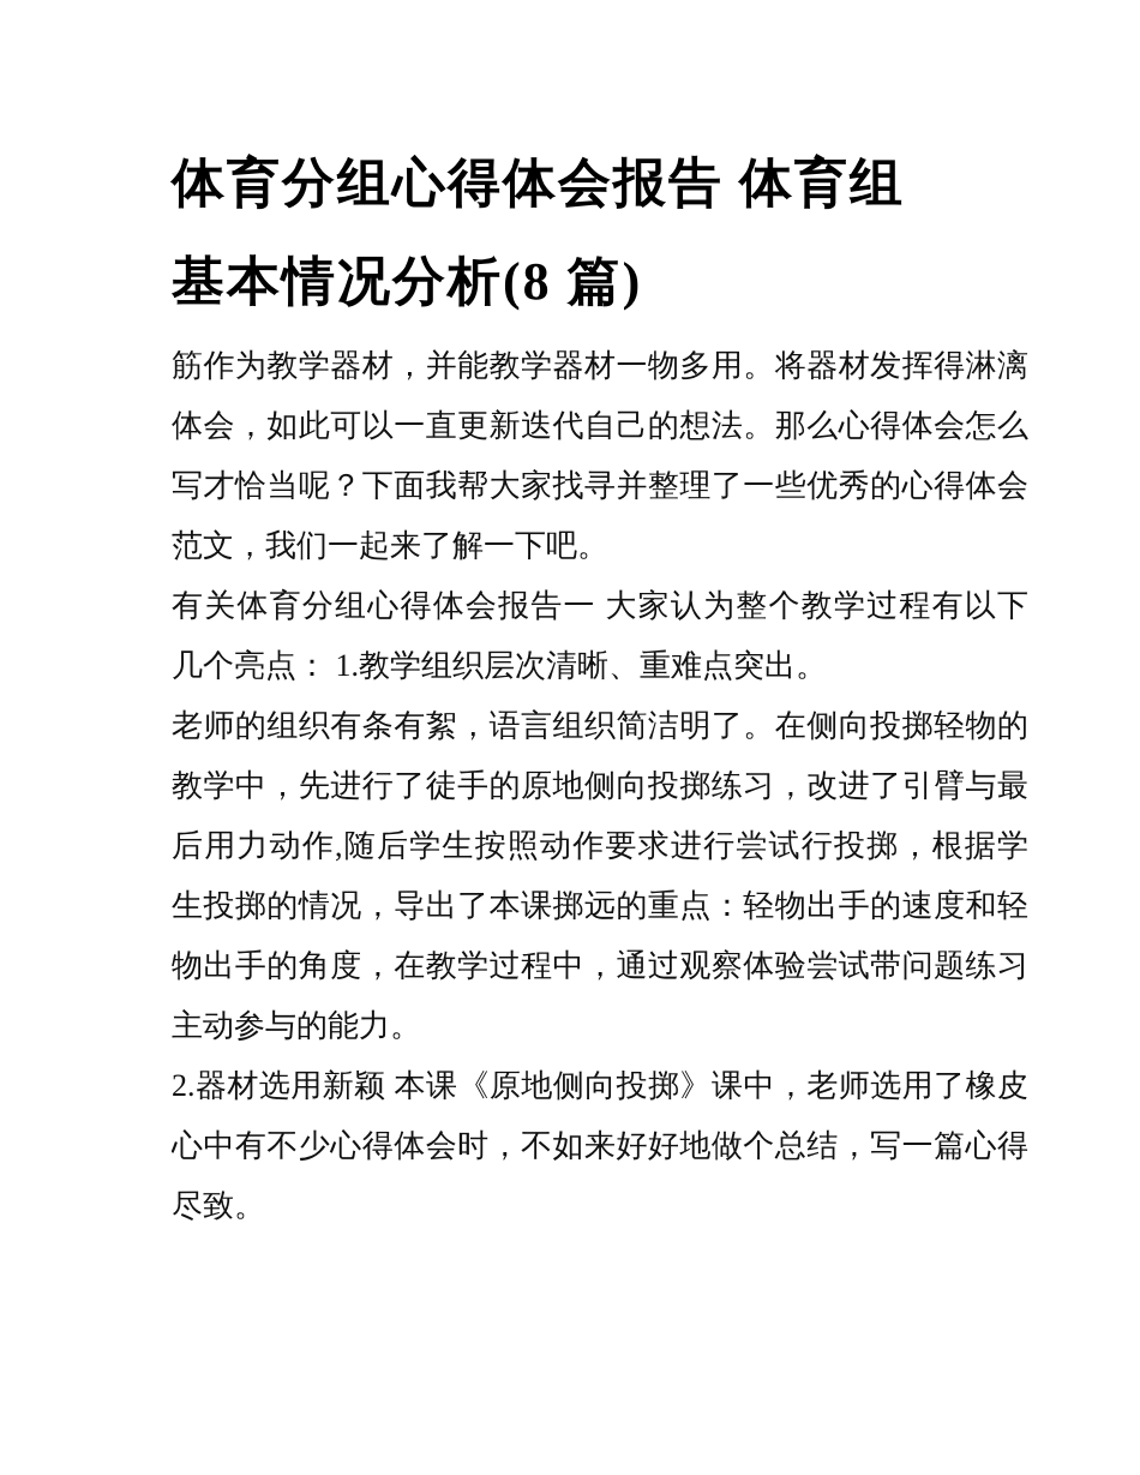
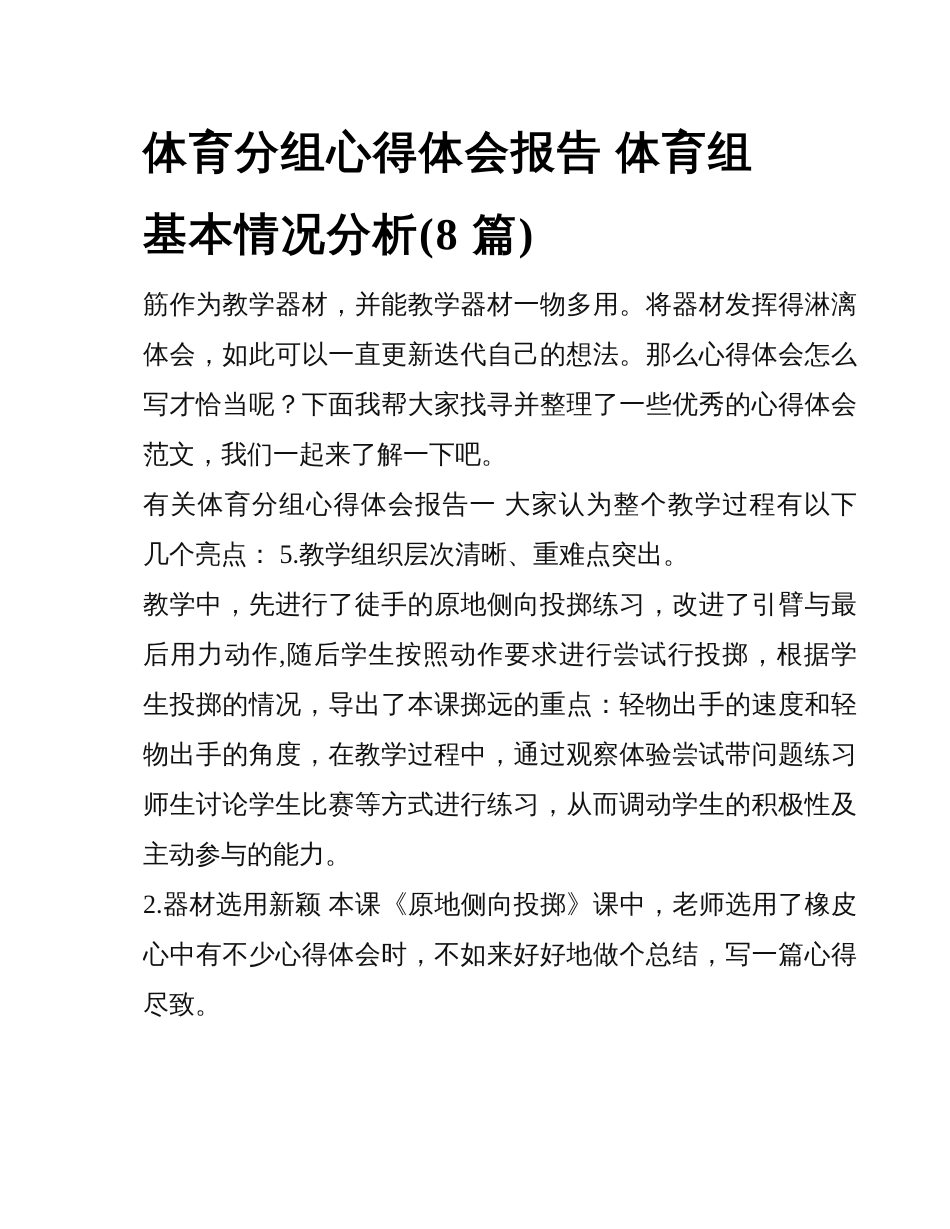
  体育分组心得体会报告 体育组
  基本情况分析(8 篇)
  筋作为教学器材，并能教学器材一物多用。将器材发挥得淋漓
  体会，如此可以一直更新迭代自己的想法。那么心得体会怎么
  写才恰当呢？下面我帮大家找寻并整理了一些优秀的心得体会
  范文，我们一起来了解一下吧。
  有关体育分组心得体会报告一 大家认为整个教学过程有以下
- 几个亮点： 1.教学组织层次清晰、重难点突出。
+ 几个亮点： 5.教学组织层次清晰、重难点突出。
- 老师的组织有条有絮，语言组织简洁明了。在侧向投掷轻物的
  教学中，先进行了徒手的原地侧向投掷练习，改进了引臂与最
  后用力动作,随后学生按照动作要求进行尝试行投掷，根据学
  生投掷的情况，导出了本课掷远的重点：轻物出手的速度和轻
  物出手的角度，在教学过程中，通过观察体验尝试带问题练习
+ 师生讨论学生比赛等方式进行练习，从而调动学生的积极性及
  主动参与的能力。
  2.器材选用新颖 本课《原地侧向投掷》课中，老师选用了橡皮
  心中有不少心得体会时，不如来好好地做个总结，写一篇心得
  尽致。
